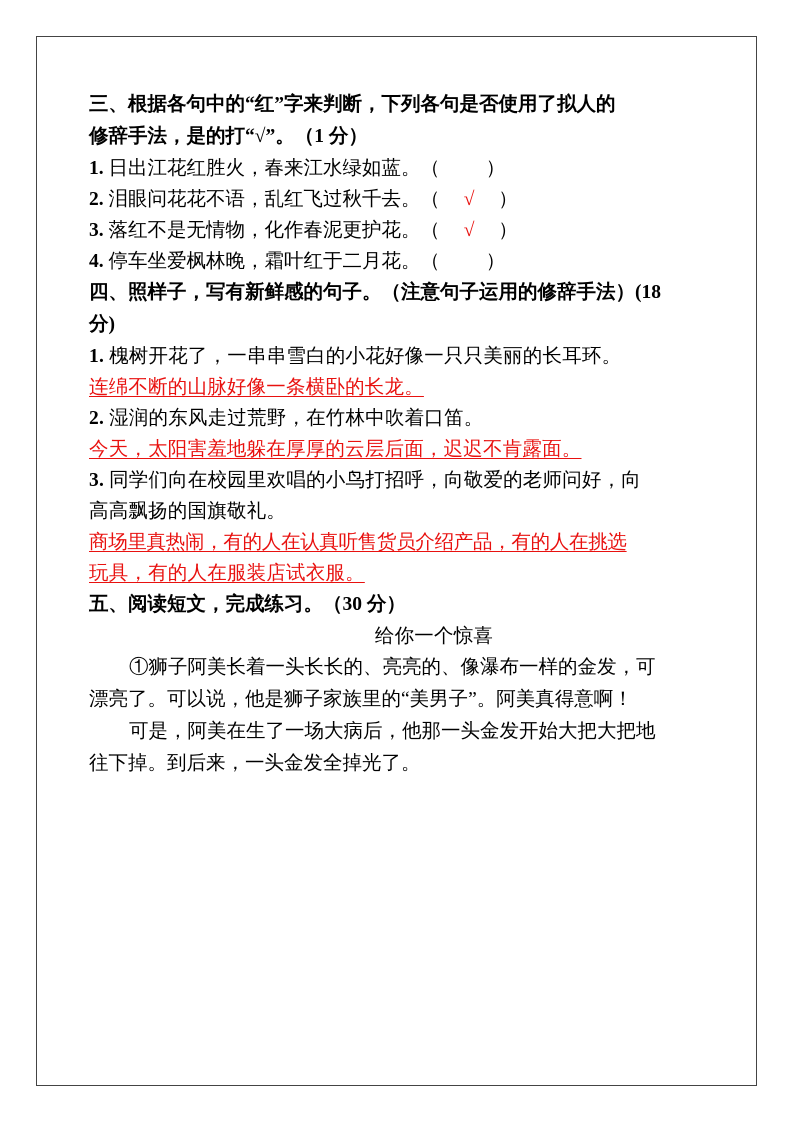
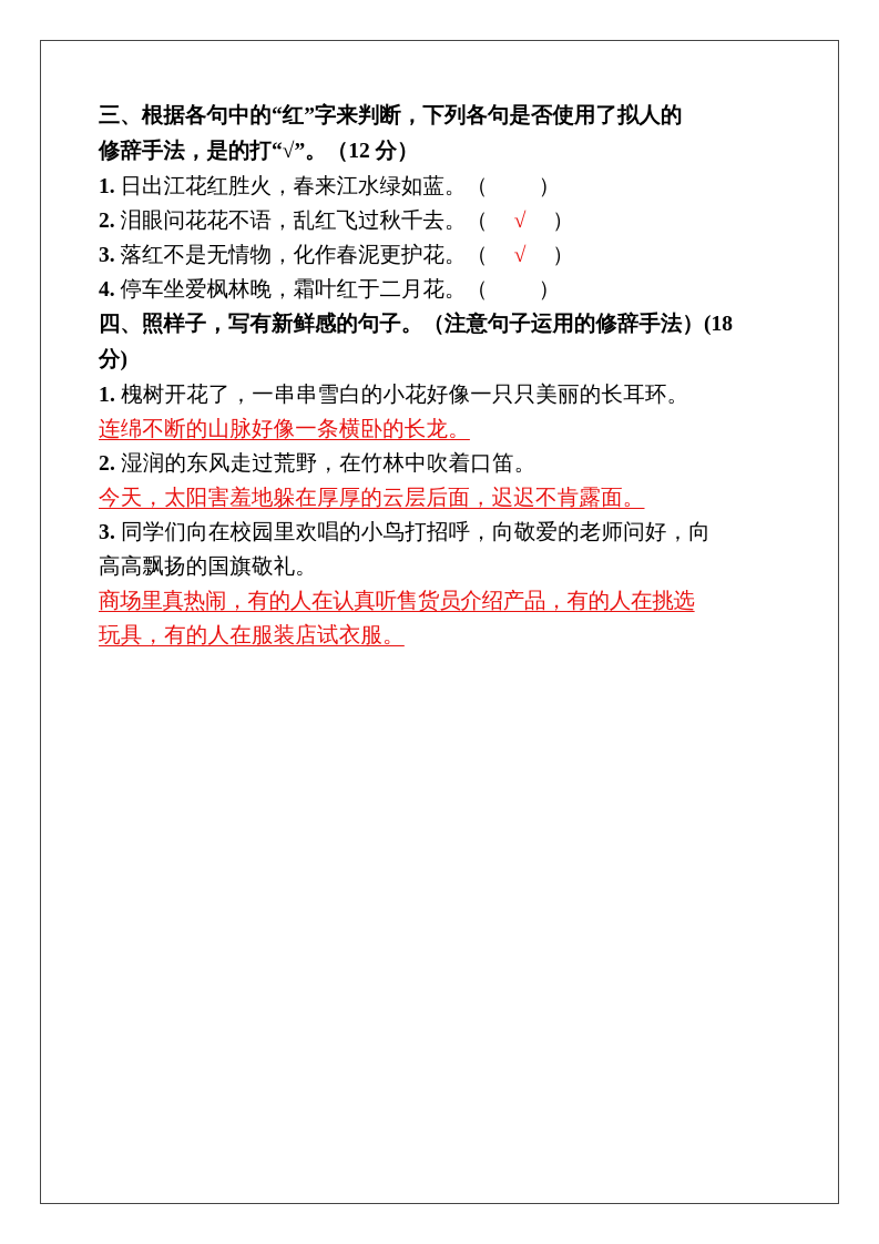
  三、根据各句中的“红”字来判断，下列各句是否使用了拟人的
- 修辞手法，是的打“√”。（1 分）
+ 修辞手法，是的打“√”。（12 分）
  1. 日出江花红胜火，春来江水绿如蓝。（ ）
  2. 泪眼问花花不语，乱红飞过秋千去。（ √ ）
  3. 落红不是无情物，化作春泥更护花。（ √ ）
  4. 停车坐爱枫林晚，霜叶红于二月花。（ ）
  四、照样子，写有新鲜感的句子。（注意句子运用的修辞手法）(18
  分)
  1. 槐树开花了，一串串雪白的小花好像一只只美丽的长耳环。
  连绵不断的山脉好像一条横卧的长龙。
  2. 湿润的东风走过荒野，在竹林中吹着口笛。
  今天，太阳害羞地躲在厚厚的云层后面，迟迟不肯露面。
  3. 同学们向在校园里欢唱的小鸟打招呼，向敬爱的老师问好，向
  高高飘扬的国旗敬礼。
  商场里真热闹，有的人在认真听售货员介绍产品，有的人在挑选
  玩具，有的人在服装店试衣服。
- 五、阅读短文，完成练习。（30 分）
- 给你一个惊喜
- ①狮子阿美长着一头长长的、亮亮的、像瀑布一样的金发，可
- 漂亮了。可以说，他是狮子家族里的“美男子”。阿美真得意啊！
- 可是，阿美在生了一场大病后，他那一头金发开始大把大把地
- 往下掉。到后来，一头金发全掉光了。
